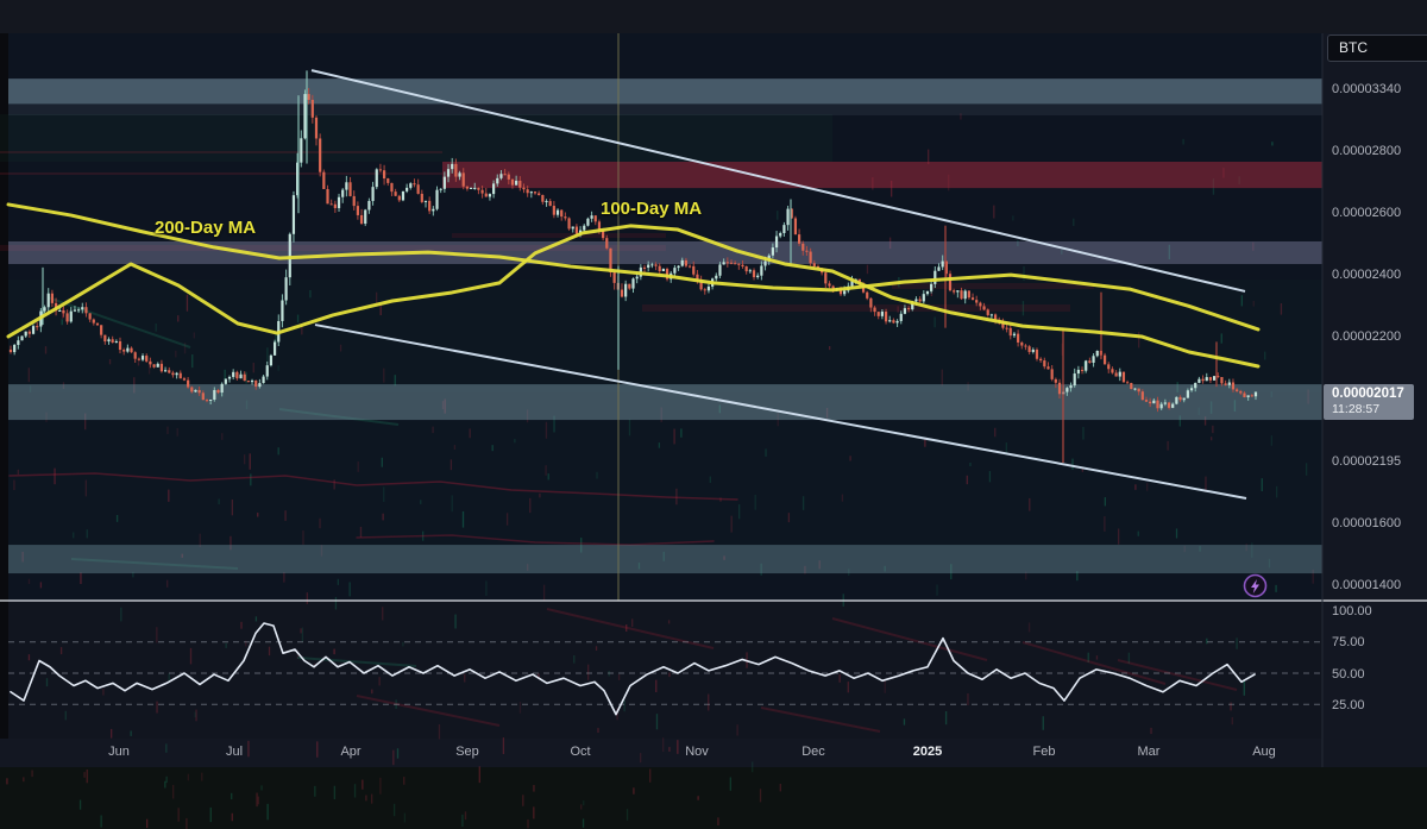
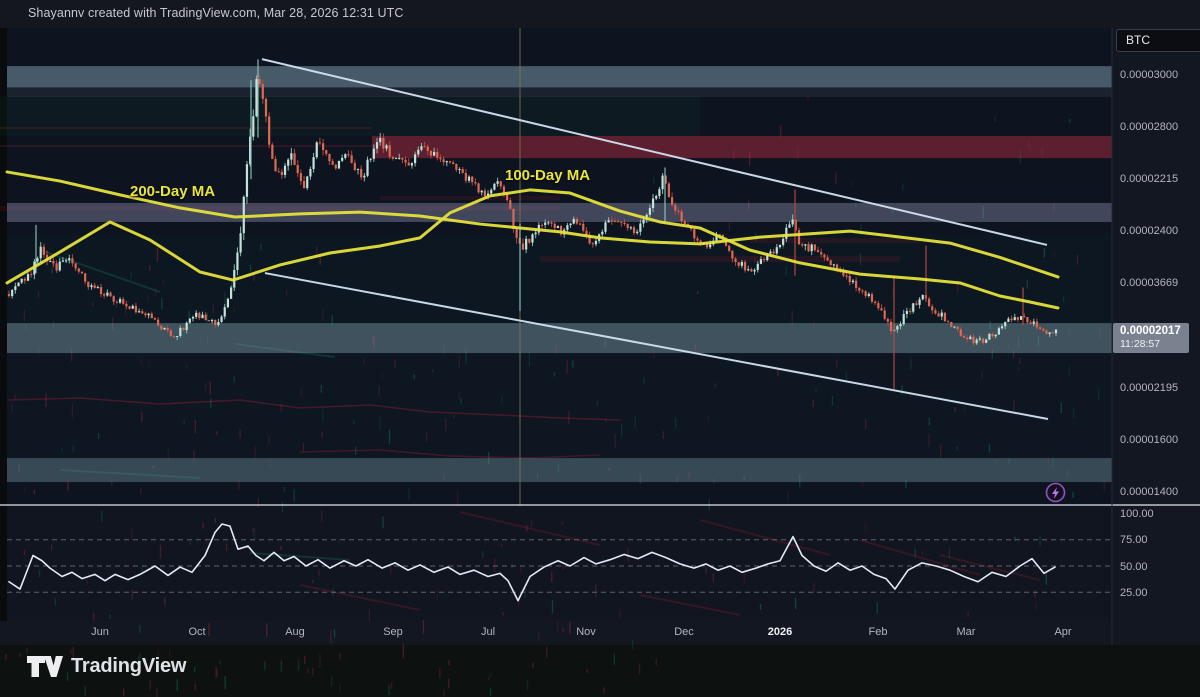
+ Shayannv created with TradingView.com, Mar 28, 2026 12:31 UTC
  BTC
  200-Day MA
  100-Day MA
- 0.00003340
+ 0.00003000
  0.00002800
- 0.00002600
+ 0.00002215
  0.00002400
- 0.00002200
+ 0.00003669
  0.00002195
  0.00001600
  0.00001400
  100.00
  75.00
  50.00
  25.00
  Jun
- Jul
+ Oct
- Apr
+ Aug
  Sep
- Oct
+ Jul
  Nov
  Dec
- 2025
+ 2026
  Feb
  Mar
- Aug
+ Apr
  0.00002017
  11:28:57
+ TradingView
